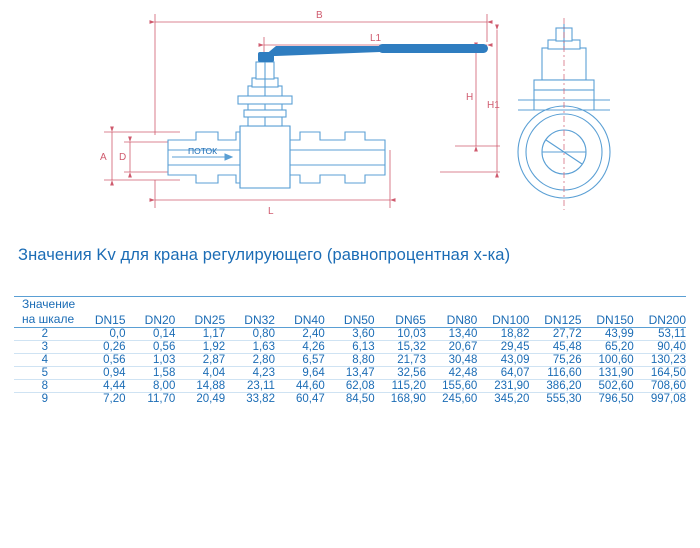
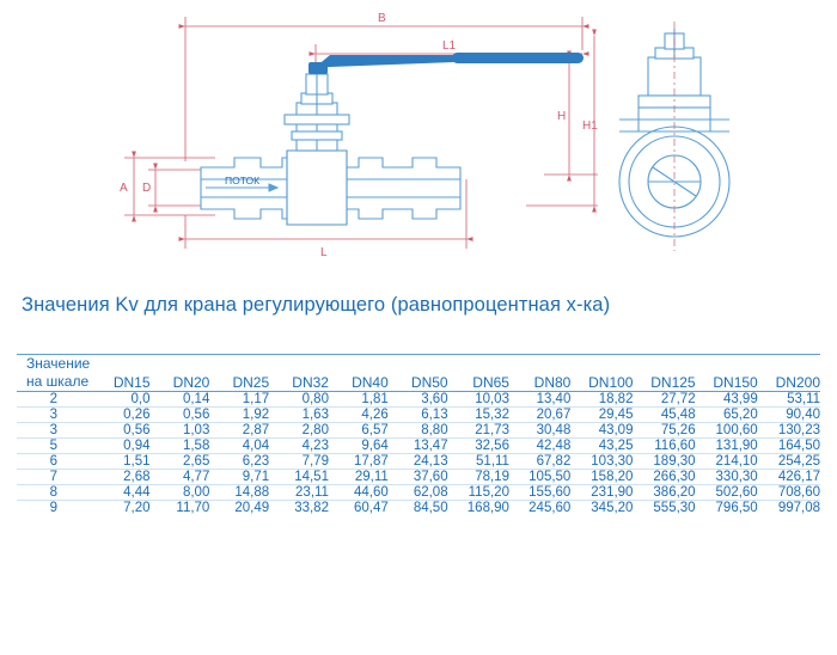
  ПОТОК
  B
  L1
  H
  H1
  A
  D
  L
  Значения Kv для крана регулирующего (равнопроцентная х-ка)
  Значение на шкале	DN15	DN20	DN25	DN32	DN40	DN50	DN65	DN80	DN100	DN125	DN150	DN200
- 2	0,0	0,14	1,17	0,80	2,40	3,60	10,03	13,40	18,82	27,72	43,99	53,11
+ 2	0,0	0,14	1,17	0,80	1,81	3,60	10,03	13,40	18,82	27,72	43,99	53,11
  3	0,26	0,56	1,92	1,63	4,26	6,13	15,32	20,67	29,45	45,48	65,20	90,40
- 4	0,56	1,03	2,87	2,80	6,57	8,80	21,73	30,48	43,09	75,26	100,60	130,23
+ 3	0,56	1,03	2,87	2,80	6,57	8,80	21,73	30,48	43,09	75,26	100,60	130,23
- 5	0,94	1,58	4,04	4,23	9,64	13,47	32,56	42,48	64,07	116,60	131,90	164,50
+ 5	0,94	1,58	4,04	4,23	9,64	13,47	32,56	42,48	43,25	116,60	131,90	164,50
+ 6	1,51	2,65	6,23	7,79	17,87	24,13	51,11	67,82	103,30	189,30	214,10	254,25
+ 7	2,68	4,77	9,71	14,51	29,11	37,60	78,19	105,50	158,20	266,30	330,30	426,17
  8	4,44	8,00	14,88	23,11	44,60	62,08	115,20	155,60	231,90	386,20	502,60	708,60
  9	7,20	11,70	20,49	33,82	60,47	84,50	168,90	245,60	345,20	555,30	796,50	997,08
